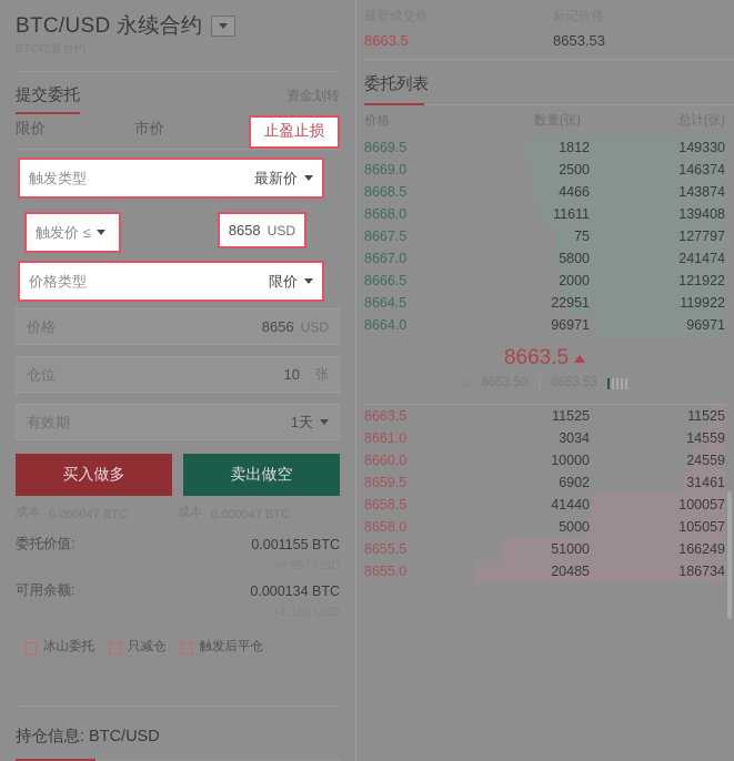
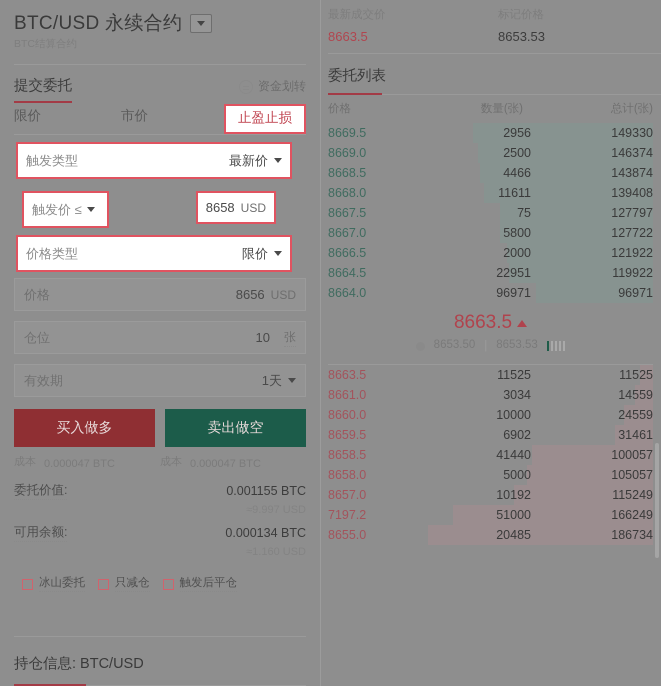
  BTC/USD 永续合约
  提交委托
  资金划转
  限价
  市价
  止盈止损
  触发类型
  最新价
  触发价 ≤
  8658
  USD
  价格类型
  限价
  价格
  8656
  USD
  仓位
  10
  张
  有效期
  1天
  买入做多
  卖出做空
  委托价值:
  0.001155 BTC
  可用余额:
  0.000134 BTC
  冰山委托
  只减仓
  触发后平仓
  持仓信息: BTC/USD
  8663.5
  8653.53
  委托列表
  价格
  数量(张)
  总计(张)
  8669.5
- 1812
+ 2956
  149330
  8669.0
  2500
  146374
  8668.5
  4466
  143874
  8668.0
  11611
  139408
  8667.5
  75
  127797
  8667.0
  5800
- 241474
+ 127722
  8666.5
  2000
  121922
  8664.5
  22951
  119922
  8664.0
  96971
  96971
  8663.5
  8663.5
  11525
  11525
  8661.0
  3034
  14559
  8660.0
  10000
  24559
  8659.5
  6902
  31461
  8658.5
  41440
  100057
  8658.0
  5000
  105057
+ 8657.0
+ 10192
+ 115249
- 8655.5
+ 7197.2
  51000
  166249
  8655.0
  20485
  186734
